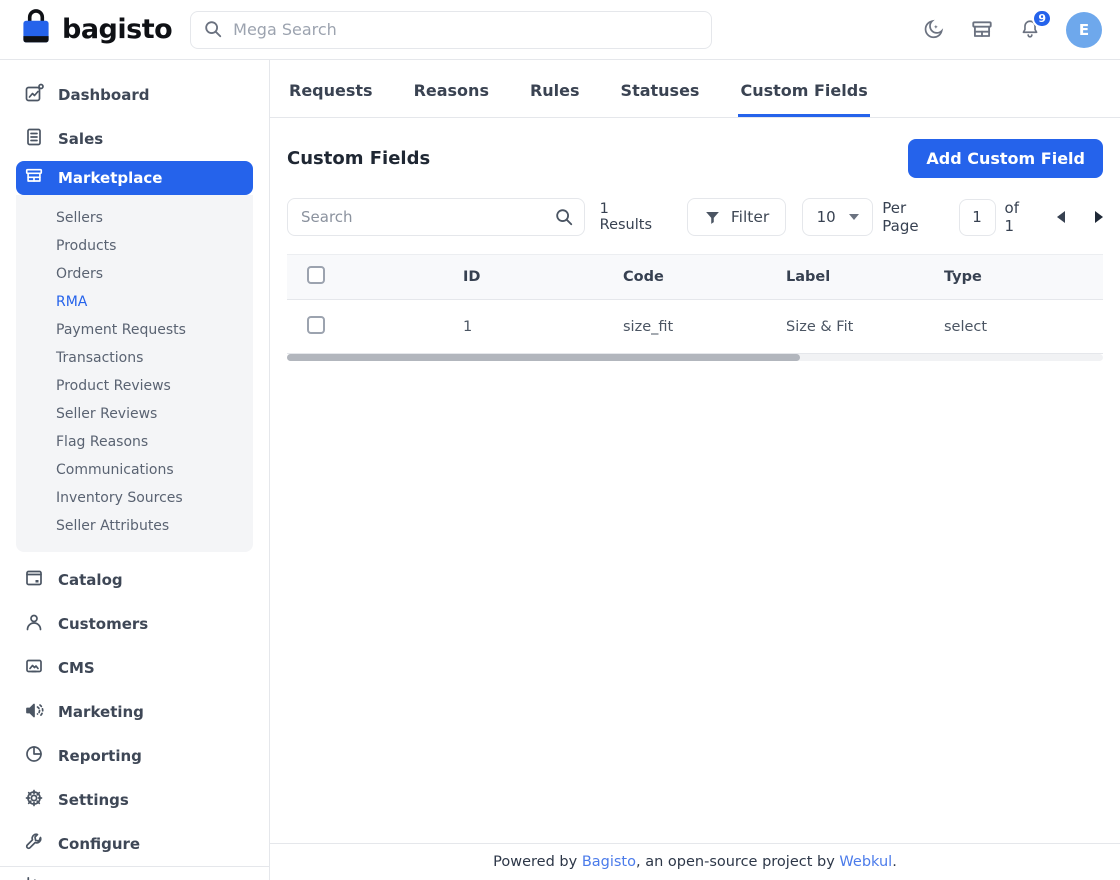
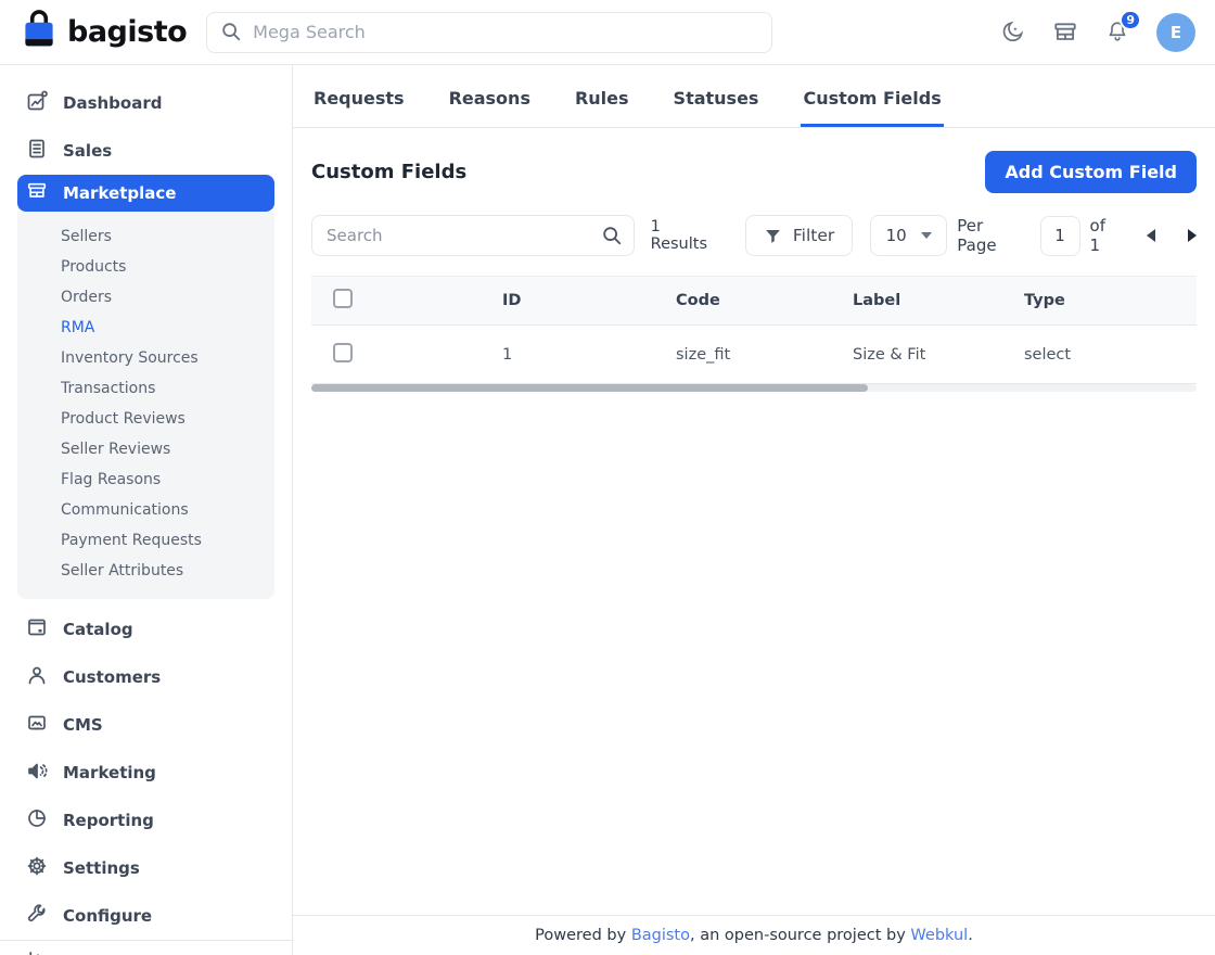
  bagisto
  Mega Search
  9
  E
  Dashboard
  Sales
  Marketplace
  Sellers
  Products
  Orders
  RMA
- Payment Requests
+ Inventory Sources
  Transactions
  Product Reviews
  Seller Reviews
  Flag Reasons
  Communications
- Inventory Sources
+ Payment Requests
  Seller Attributes
  Catalog
  Customers
  CMS
  Marketing
  Reporting
  Settings
  Configure
  Requests
  Reasons
  Rules
  Statuses
  Custom Fields
  Custom Fields
  Add Custom Field
  Search
  1 Results
  Filter
  10
  Per Page
  1
  of 1
  ID
  Code
  Label
  Type
  1
  size_fit
  Size & Fit
  select
  Powered by Bagisto, an open-source project by Webkul.
